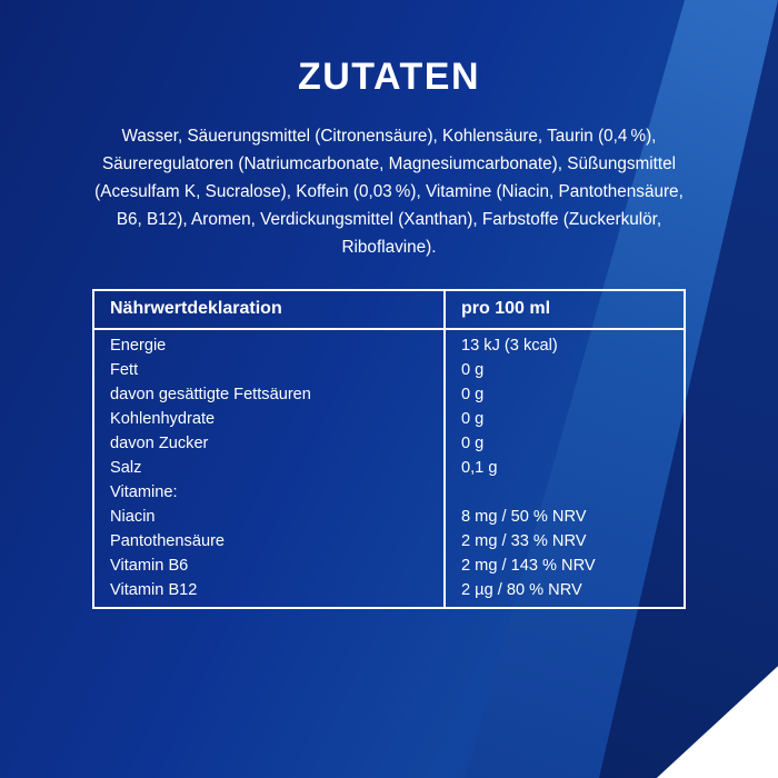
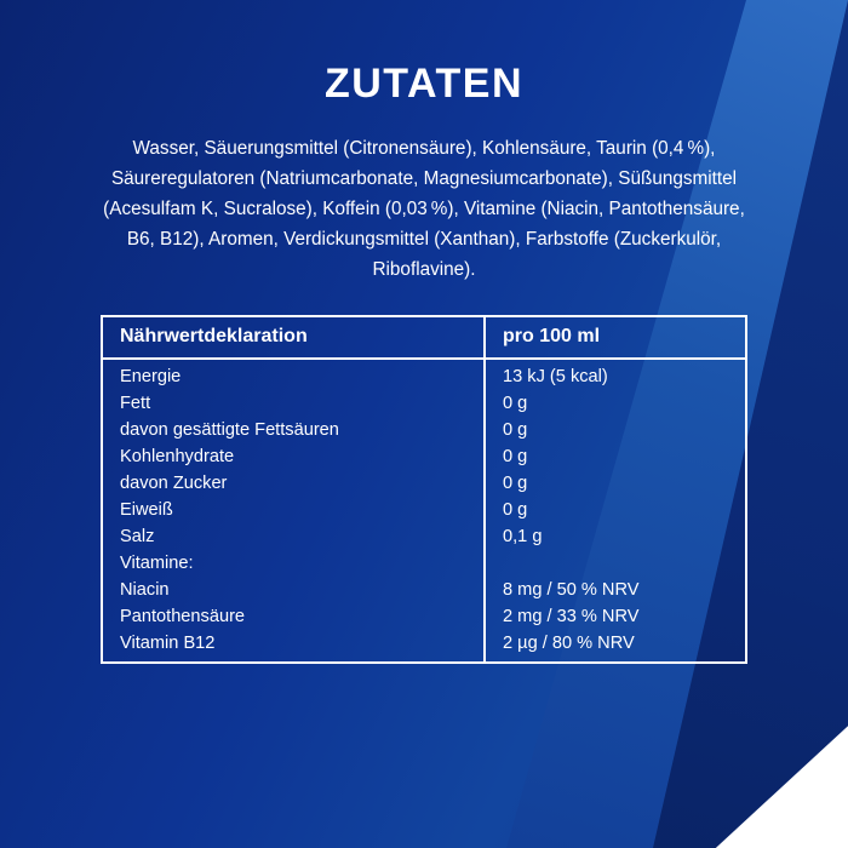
  ZUTATEN
  Wasser, Säuerungsmittel (Citronensäure), Kohlensäure, Taurin (0,4 %), Säureregulatoren (Natriumcarbonate, Magnesium­carbonate), Süßungsmittel (Acesulfam K, Sucralose), Koffein (0,03 %), Vitamine (Niacin, Pantothensäure, B6, B12), Aromen, Verdickungsmittel (Xanthan), Farbstoffe (Zuckerkulör, Riboflavine).
  Nährwertdeklaration	pro 100 ml
- Energie	13 kJ (3 kcal)
+ Energie	13 kJ (5 kcal)
  Fett	0 g
  davon gesättigte Fettsäuren	0 g
  Kohlenhydrate	0 g
  davon Zucker	0 g
+ Eiweiß	0 g
  Salz	0,1 g
  Vitamine:
  Niacin	8 mg / 50 % NRV
  Pantothensäure	2 mg / 33 % NRV
- Vitamin B6	2 mg / 143 % NRV
  Vitamin B12	2 µg / 80 % NRV
